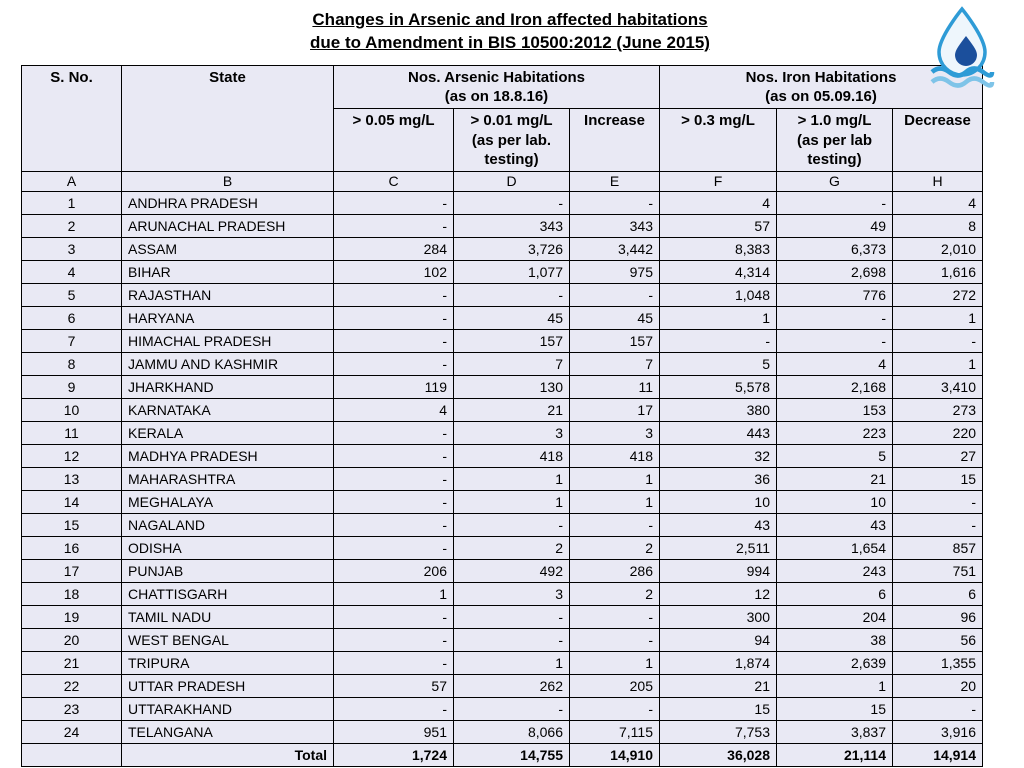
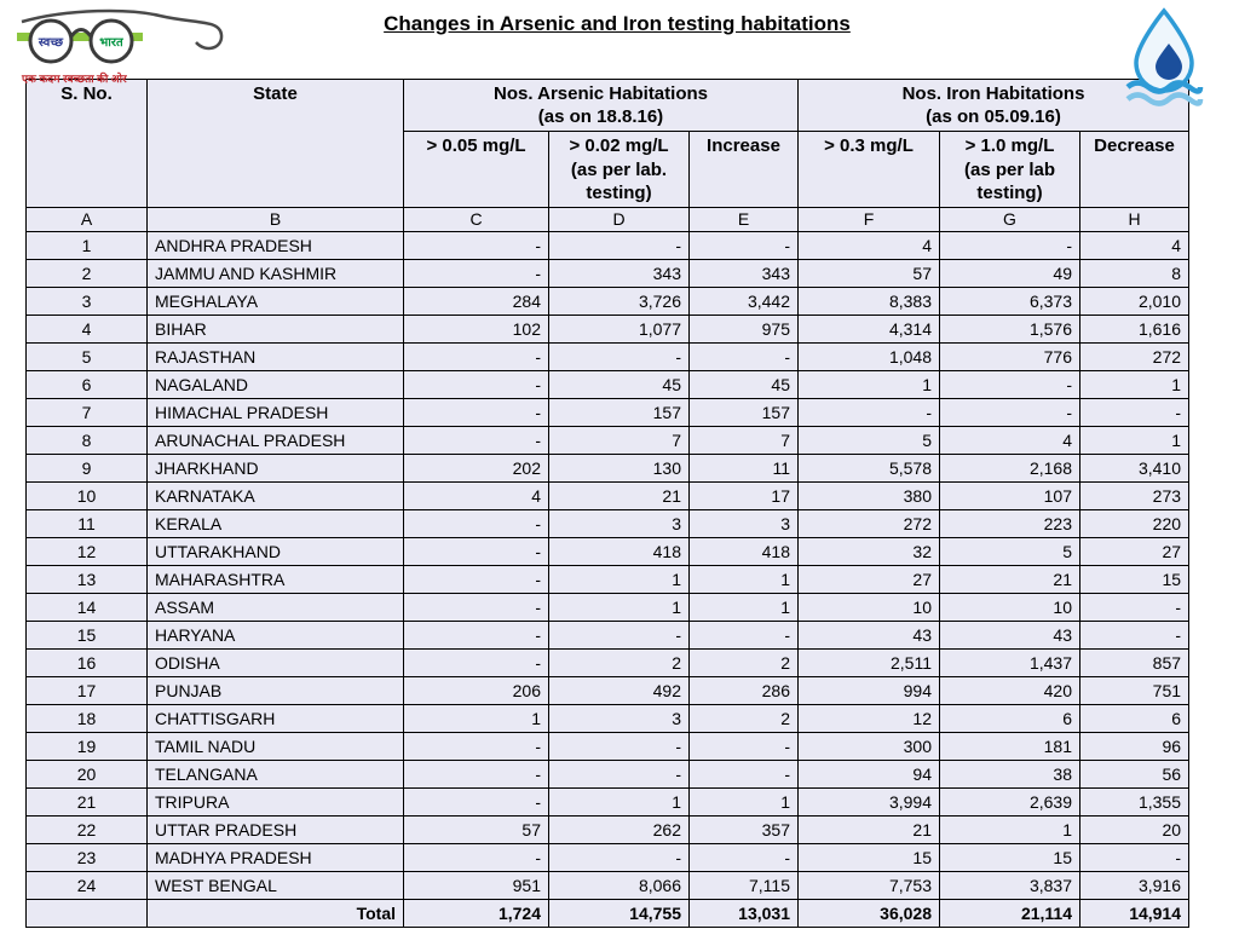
+ स्वच्छ
+ भारत
+ एक कदम स्वच्छता की ओर
- Changes in Arsenic and Iron affected habitations
+ Changes in Arsenic and Iron testing habitations
- due to Amendment in BIS 10500:2012 (June 2015)
  S. No.	State	Nos. Arsenic Habitations (as on 18.8.16)	Nos. Iron Habitations (as on 05.09.16)
- > 0.05 mg/L	> 0.01 mg/L (as per lab. testing)	Increase	> 0.3 mg/L	> 1.0 mg/L (as per lab testing)	Decrease
+ > 0.05 mg/L	> 0.02 mg/L (as per lab. testing)	Increase	> 0.3 mg/L	> 1.0 mg/L (as per lab testing)	Decrease
  A	B	C	D	E	F	G	H
  1	ANDHRA PRADESH	-	-	-	4	-	4
- 2	ARUNACHAL PRADESH	-	343	343	57	49	8
+ 2	JAMMU AND KASHMIR	-	343	343	57	49	8
- 3	ASSAM	284	3,726	3,442	8,383	6,373	2,010
+ 3	MEGHALAYA	284	3,726	3,442	8,383	6,373	2,010
- 4	BIHAR	102	1,077	975	4,314	2,698	1,616
+ 4	BIHAR	102	1,077	975	4,314	1,576	1,616
  5	RAJASTHAN	-	-	-	1,048	776	272
- 6	HARYANA	-	45	45	1	-	1
+ 6	NAGALAND	-	45	45	1	-	1
  7	HIMACHAL PRADESH	-	157	157	-	-	-
- 8	JAMMU AND KASHMIR	-	7	7	5	4	1
+ 8	ARUNACHAL PRADESH	-	7	7	5	4	1
- 9	JHARKHAND	119	130	11	5,578	2,168	3,410
+ 9	JHARKHAND	202	130	11	5,578	2,168	3,410
- 10	KARNATAKA	4	21	17	380	153	273
+ 10	KARNATAKA	4	21	17	380	107	273
- 11	KERALA	-	3	3	443	223	220
+ 11	KERALA	-	3	3	272	223	220
- 12	MADHYA PRADESH	-	418	418	32	5	27
+ 12	UTTARAKHAND	-	418	418	32	5	27
- 13	MAHARASHTRA	-	1	1	36	21	15
+ 13	MAHARASHTRA	-	1	1	27	21	15
- 14	MEGHALAYA	-	1	1	10	10	-
+ 14	ASSAM	-	1	1	10	10	-
- 15	NAGALAND	-	-	-	43	43	-
+ 15	HARYANA	-	-	-	43	43	-
- 16	ODISHA	-	2	2	2,511	1,654	857
+ 16	ODISHA	-	2	2	2,511	1,437	857
- 17	PUNJAB	206	492	286	994	243	751
+ 17	PUNJAB	206	492	286	994	420	751
  18	CHATTISGARH	1	3	2	12	6	6
- 19	TAMIL NADU	-	-	-	300	204	96
+ 19	TAMIL NADU	-	-	-	300	181	96
- 20	WEST BENGAL	-	-	-	94	38	56
+ 20	TELANGANA	-	-	-	94	38	56
- 21	TRIPURA	-	1	1	1,874	2,639	1,355
+ 21	TRIPURA	-	1	1	3,994	2,639	1,355
- 22	UTTAR PRADESH	57	262	205	21	1	20
+ 22	UTTAR PRADESH	57	262	357	21	1	20
- 23	UTTARAKHAND	-	-	-	15	15	-
+ 23	MADHYA PRADESH	-	-	-	15	15	-
- 24	TELANGANA	951	8,066	7,115	7,753	3,837	3,916
+ 24	WEST BENGAL	951	8,066	7,115	7,753	3,837	3,916
- 	Total	1,724	14,755	14,910	36,028	21,114	14,914
+ 	Total	1,724	14,755	13,031	36,028	21,114	14,914
